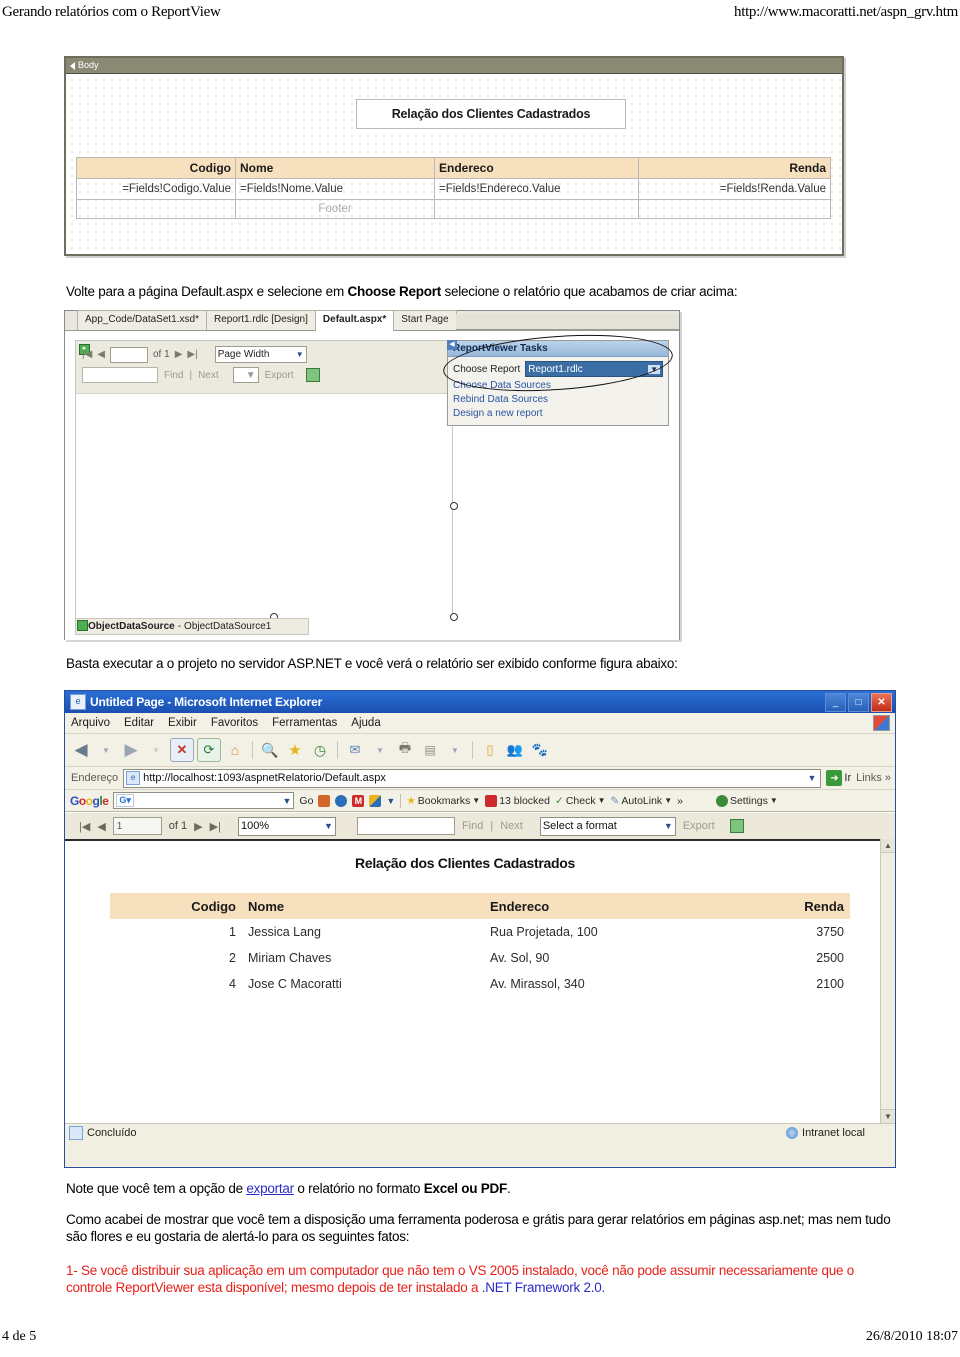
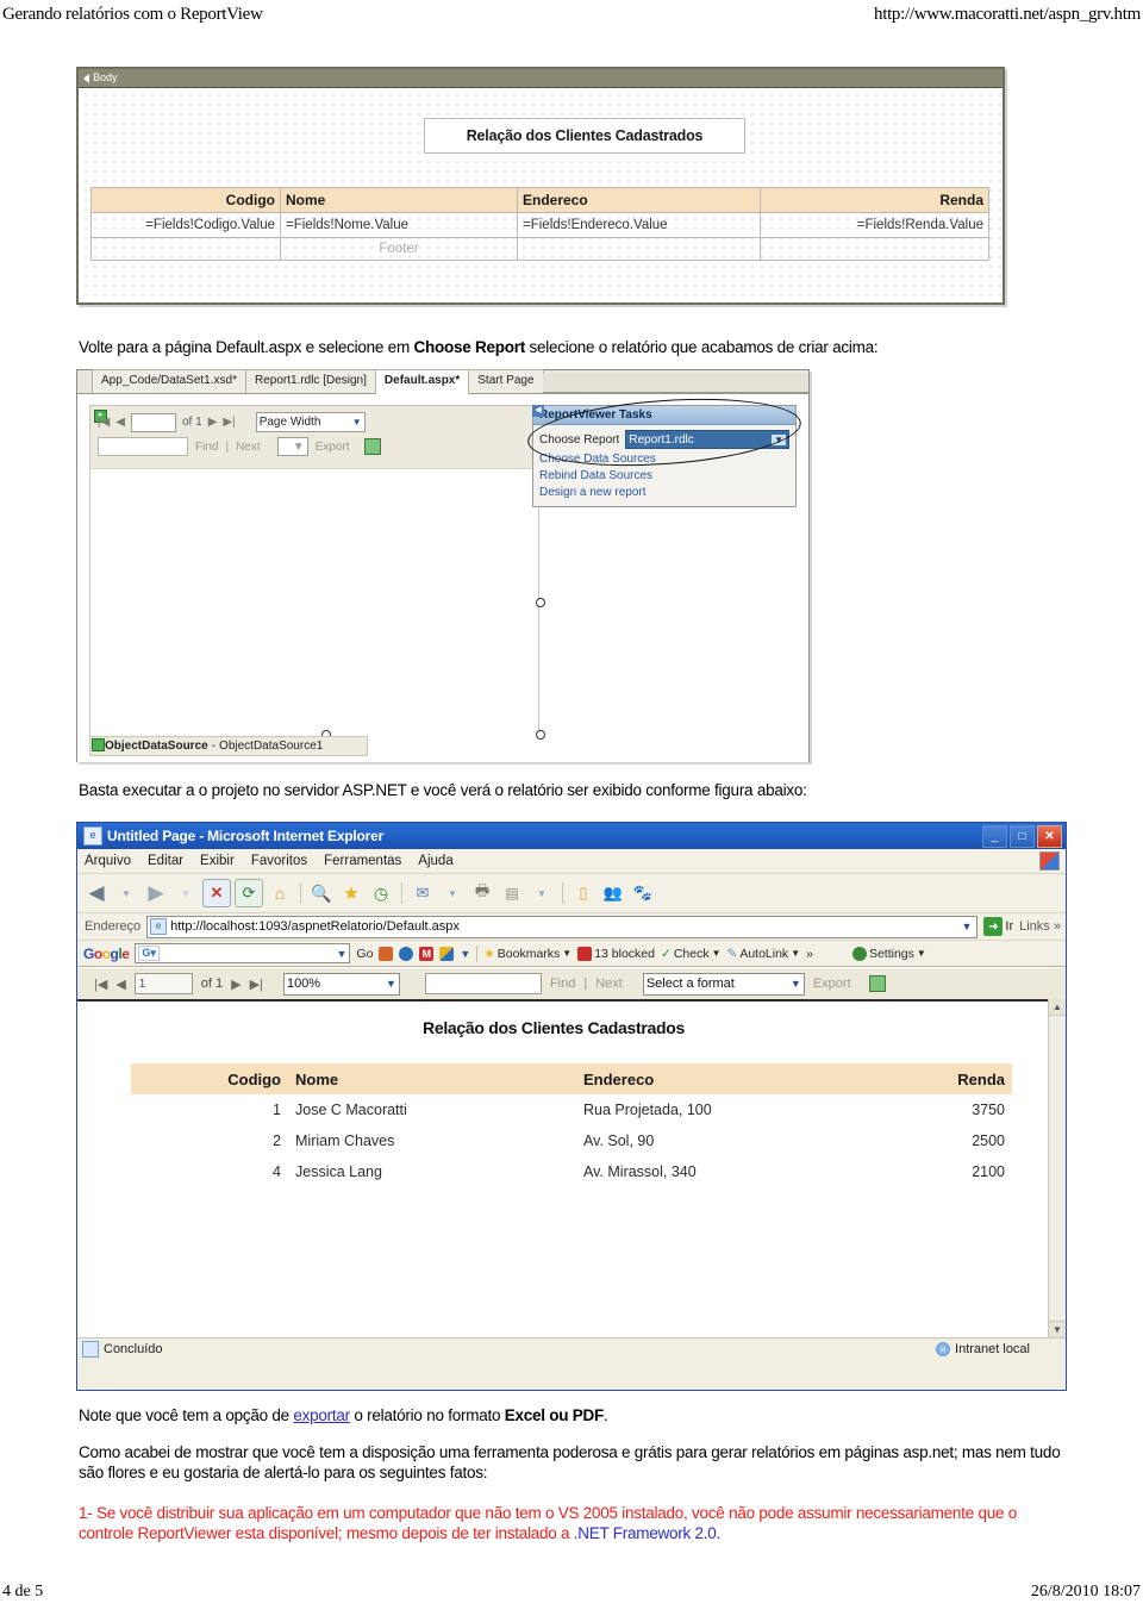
  Gerando relatórios com o ReportView
  http://www.macoratti.net/aspn_grv.htm
  Body
  Relação dos Clientes Cadastrados
  Codigo	Nome	Endereco	Renda
  =Fields!Codigo.Value	=Fields!Nome.Value	=Fields!Endereco.Value	=Fields!Renda.Value
  	Footer
  Volte para a página Default.aspx e selecione em Choose Report selecione o relatório que acabamos de criar acima:
  App_Code/DataSet1.xsd*
  Report1.rdlc [Design]
  Default.aspx*
  Start Page
  |◀
  ◀
  of 1
  ▶
  ▶|
  Page Width
  ▼
  Find
  |
  Next
  ▼
  Export
  eportViewer Tasks
  Choose Report
  Report1.rdlc
  ▼
  Choose Data Sources
  Rebind Data Sources
  Design a new report
  ObjectDataSource
  -
  ObjectDataSource1
  Basta executar a o projeto no servidor ASP.NET e você verá o relatório ser exibido conforme figura abaixo:
  e
  Untitled Page - Microsoft Internet Explorer
  _
  □
  ✕
  Arquivo
  Editar
  Exibir
  Favoritos
  Ferramentas
  Ajuda
  ◀
  ▼
  ▶
  ▼
  ✕
  ⟳
  ⌂
  🔍
  ★
  ◷
  ✉
  ▼
  🖶
  ▤
  ▼
  ▯
  👥
  🐾
  Endereço
  e
  http://localhost:1093/aspnetRelatorio/Default.aspx
  ▼
  ➜
  Ir
  Links »
  Google
  G▾
  ▼
  Go
  M
  ▼
  ★
  Bookmarks
  ▼
  13 blocked
  ✓
  Check
  ▼
  ✎
  AutoLink
  ▼
  »
  Settings
  ▼
  |◀
  ◀
  1
  of 1
  ▶
  ▶|
  100%
  ▼
  Find
  |
  Next
  Select a format
  ▼
  Export
  Relação dos Clientes Cadastrados
  Codigo	Nome	Endereco	Renda
- 1	Jessica Lang	Rua Projetada, 100	3750
+ 1	Jose C Macoratti	Rua Projetada, 100	3750
  2	Miriam Chaves	Av. Sol, 90	2500
- 4	Jose C Macoratti	Av. Mirassol, 340	2100
+ 4	Jessica Lang	Av. Mirassol, 340	2100
  ▲
  ▼
  Concluído
  Intranet local
  Note que você tem a opção de exportar o relatório no formato Excel ou PDF.
  Como acabei de mostrar que você tem a disposição uma ferramenta poderosa e grátis para gerar relatórios em páginas asp.net; mas nem tudo são flores e eu gostaria de alertá-lo para os seguintes fatos:
  1- Se você distribuir sua aplicação em um computador que não tem o VS 2005 instalado, você não pode assumir necessariamente que o controle ReportViewer esta disponível; mesmo depois de ter instalado a .NET Framework 2.0.
  4 de 5
  26/8/2010 18:07
